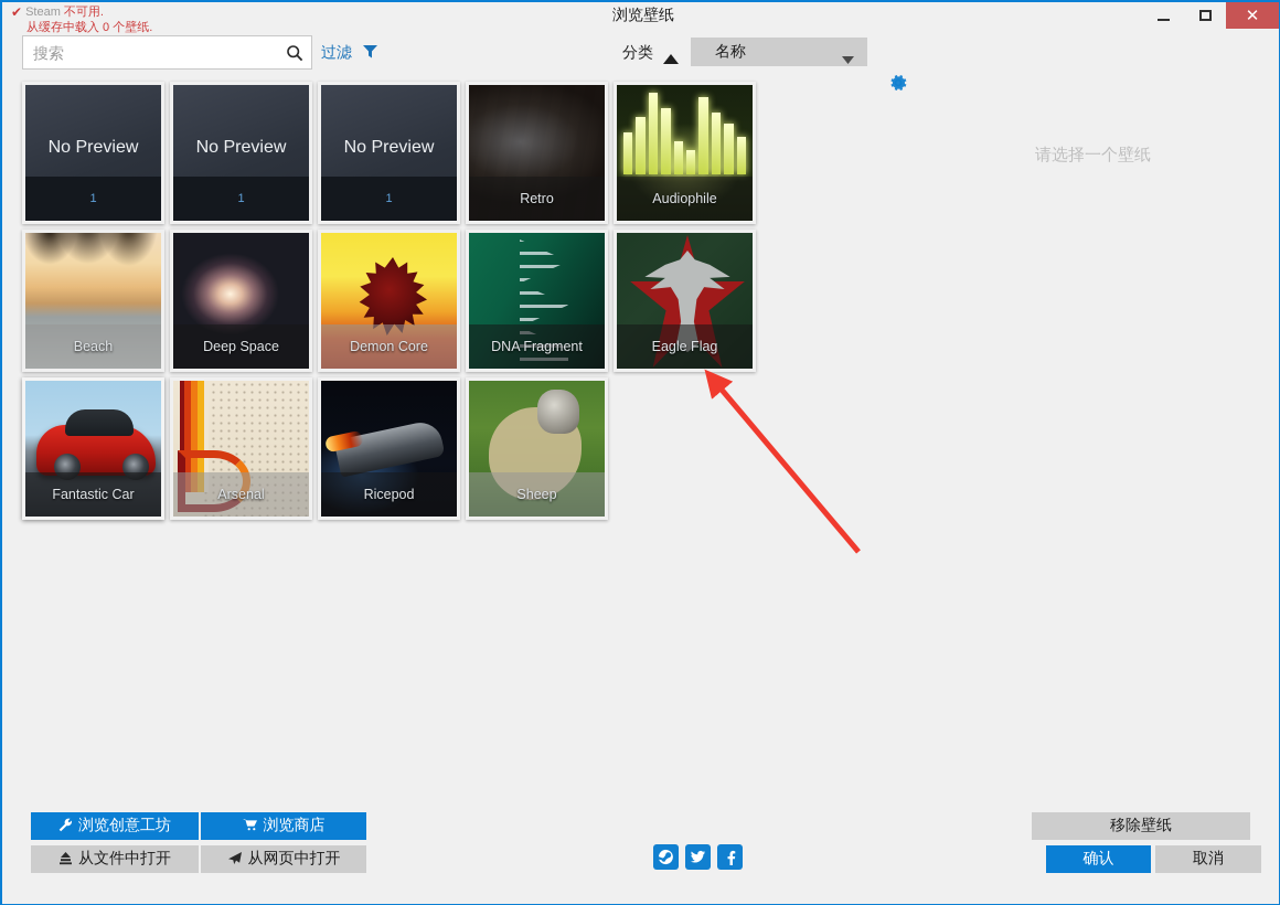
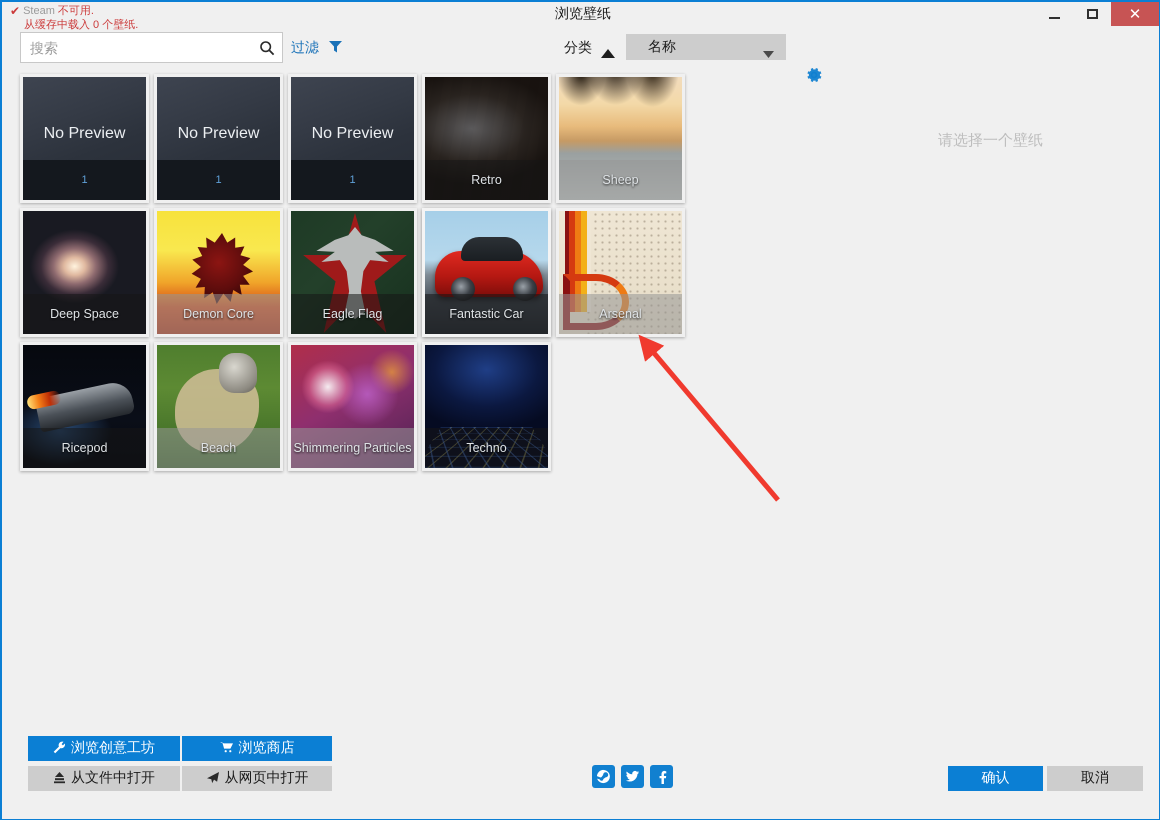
  浏览壁纸
  ✕
  ✔
  Steam
  不可用.
  从缓存中载入 0 个壁纸.
  搜索
  过滤
  分类
  名称
  No Preview
  1
  No Preview
  1
  No Preview
  1
  Retro
- Audiophile
- Beach
+ Sheep
  Deep Space
  Demon Core
- DNA Fragment
  Eagle Flag
  Fantastic Car
  Arsenal
  Ricepod
- Sheep
+ Beach
+ Shimmering Particles
+ Techno
  请选择一个壁纸
  浏览创意工坊
  浏览商店
  从文件中打开
  从网页中打开
- 移除壁纸
  确认
  取消
